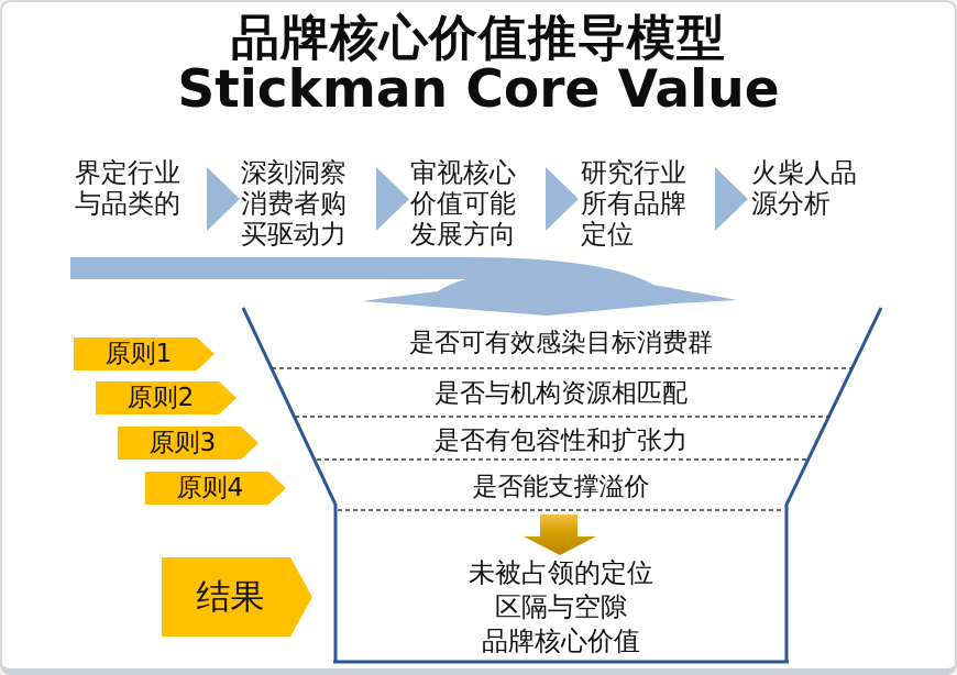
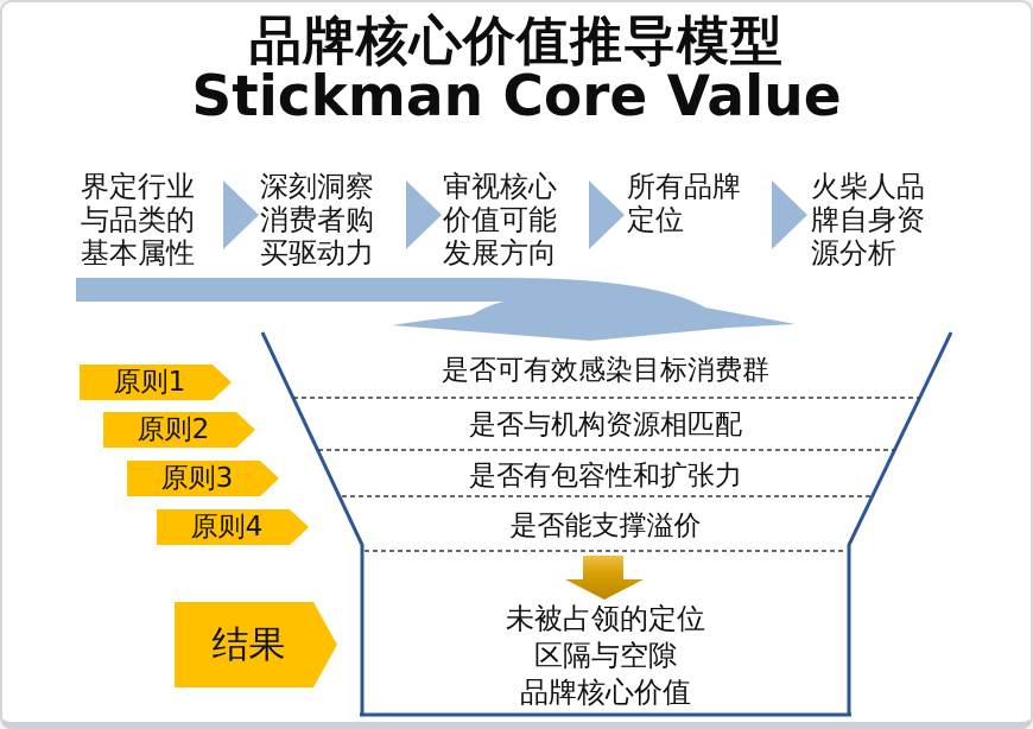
  品牌核心价值推导模型
  Stickman Core Value
  界定行业
  与品类的
+ 基本属性
  深刻洞察
  消费者购
  买驱动力
  审视核心
  价值可能
  发展方向
- 研究行业
  所有品牌
  定位
  火柴人品
+ 牌自身资
  源分析
  原则1
  是否可有效感染目标消费群
  原则2
  是否与机构资源相匹配
  原则3
  是否有包容性和扩张力
  原则4
  是否能支撑溢价
  结果
  未被占领的定位
  区隔与空隙
  品牌核心价值
